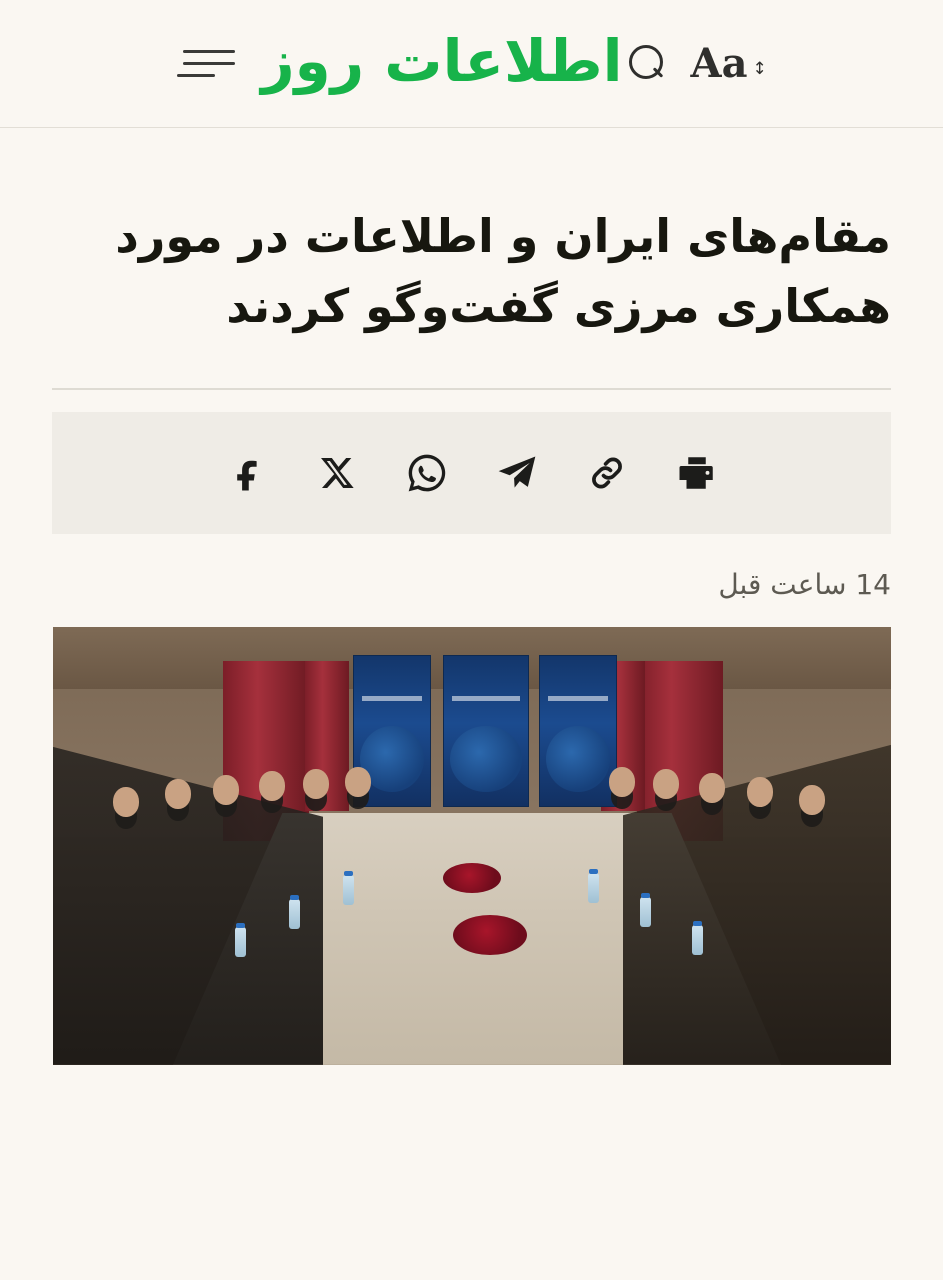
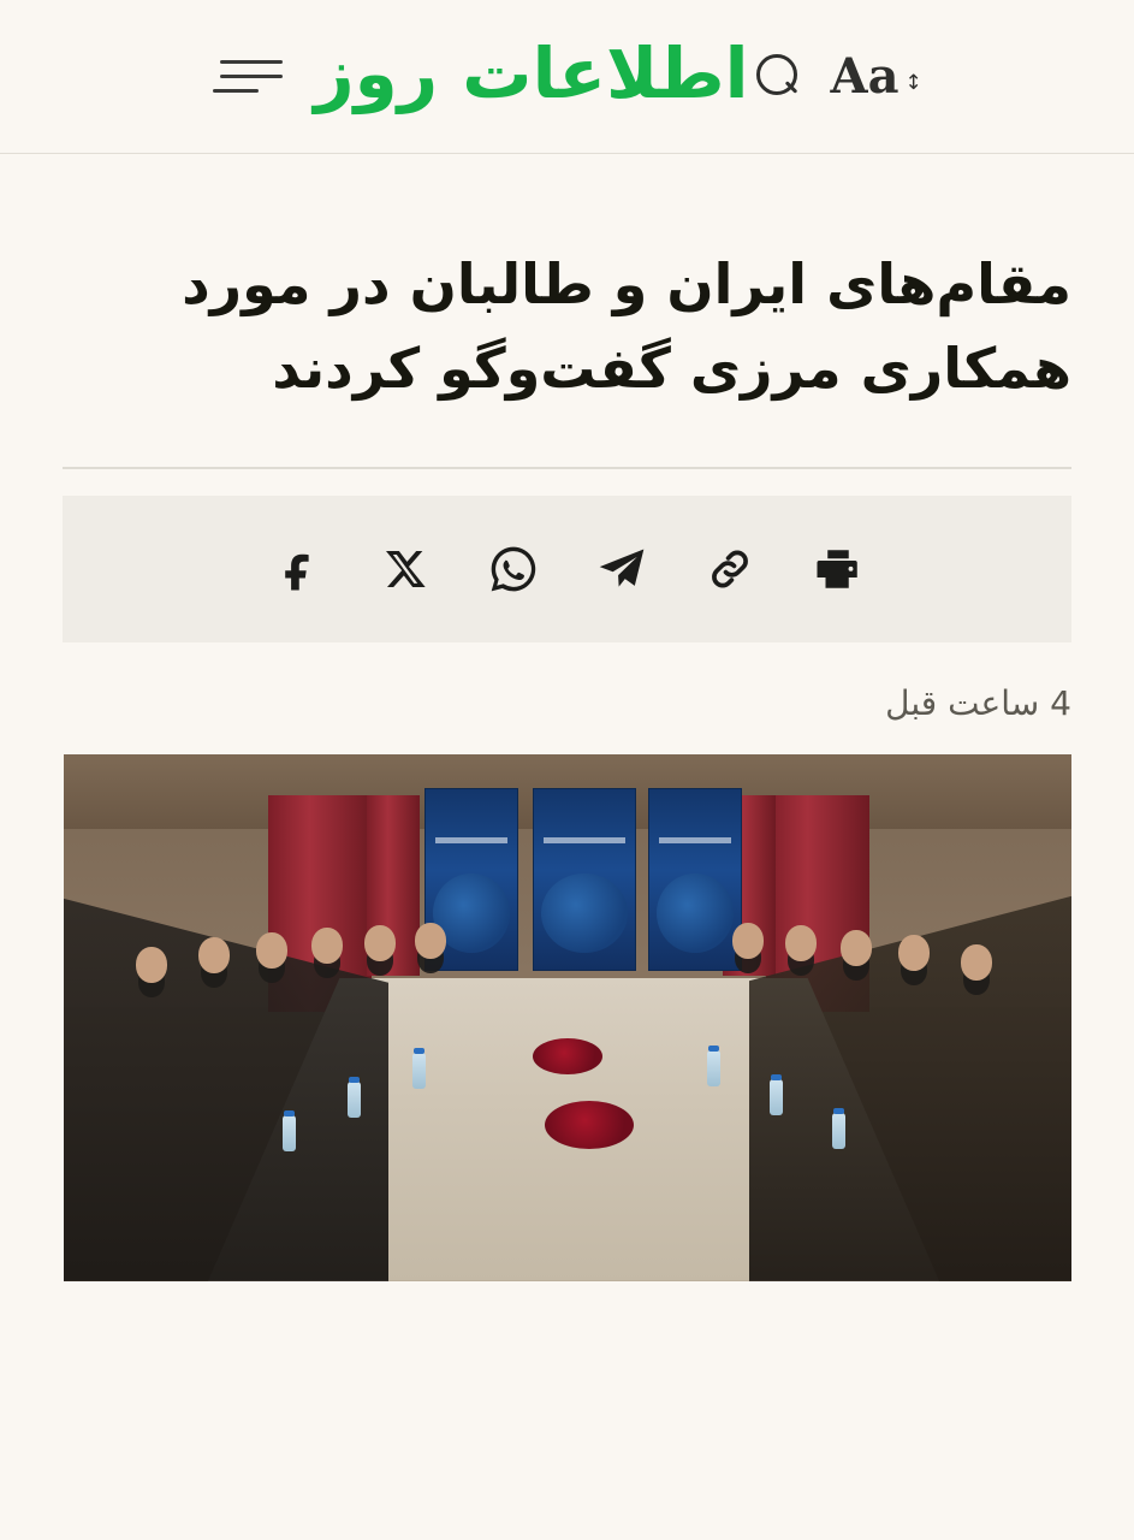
  ↕
  Aa
  اطلاعات روز
- مقام‌های ایران و اطلاعات در مورد همکاری مرزی گفت‌وگو کردند
+ مقام‌های ایران و طالبان در مورد همکاری مرزی گفت‌وگو کردند
- 14 ساعت قبل
+ 4 ساعت قبل
